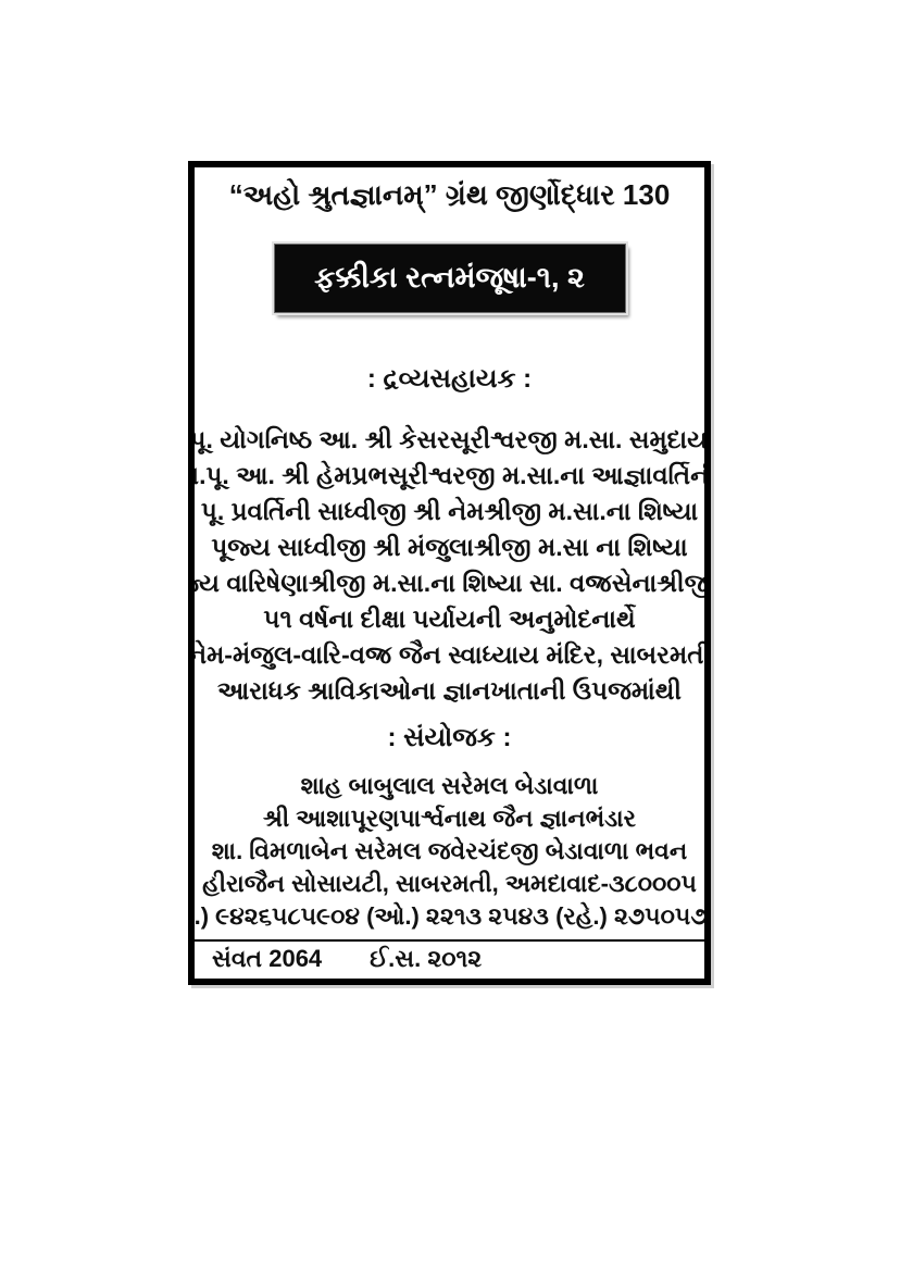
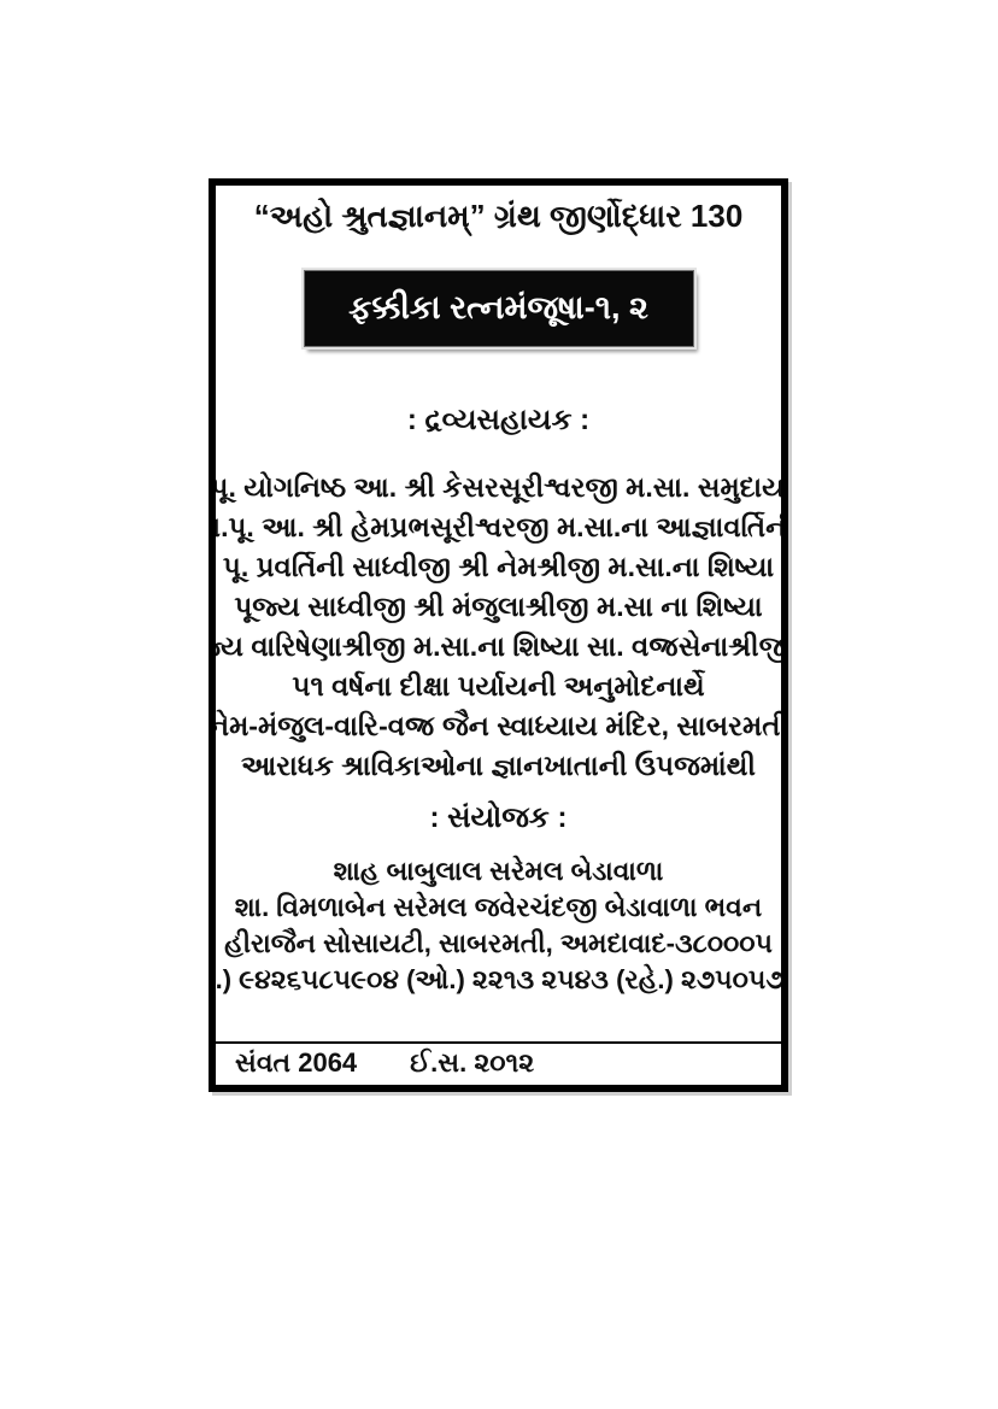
  “અહો શ્રુતજ્ઞાનમ્” ગ્રંથ જીર્ણોદ્ધાર 130
  ફક્કીકા રત્નમંજૂષા-૧, ૨
  : દ્રવ્યસહાયક :
  પૂ. યોગનિષ્ઠ આ. શ્રી કેસરસૂરીશ્વરજી મ.સા. સમુદાય
  .પૂ. આ. શ્રી હેમપ્રભસૂરીશ્વરજી મ.સા.ના આજ્ઞાવર્તિની
  પૂ. પ્રવર્તિની સાધ્વીજી શ્રી નેમશ્રીજી મ.સા.ના શિષ્યા
  પૂજ્ય સાધ્વીજી શ્રી મંજુલાશ્રીજી મ.સા ના શિષ્યા
  ય વારિષેણાશ્રીજી મ.સા.ના શિષ્યા સા. વજ્રસેનાશ્રીજી
  ૫૧ વર્ષના દીક્ષા પર્યાયની અનુમોદનાર્થે
  નેમ-મંજુલ-વારિ-વજ્ર જૈન સ્વાધ્યાય મંદિર, સાબરમતી
  આરાધક શ્રાવિકાઓના જ્ઞાનખાતાની ઉપજમાંથી
  : સંયોજક :
  શાહ બાબુલાલ સરેમલ બેડાવાળા
- શ્રી આશાપૂરણપાર્શ્વનાથ જૈન જ્ઞાનભંડાર
  શા. વિમળાબેન સરેમલ જવેરચંદજી બેડાવાળા ભવન
  હીરાજૈન સોસાયટી, સાબરમતી, અમદાવાદ-૩૮૦૦૦૫
  .) ૯૪૨૬૫૮૫૯૦૪ (ઓ.) ૨૨૧૩ ૨૫૪૩ (રહે.) ૨૭૫૦૫૭
  સંવત 2064
  ઈ.સ. ૨૦૧૨
